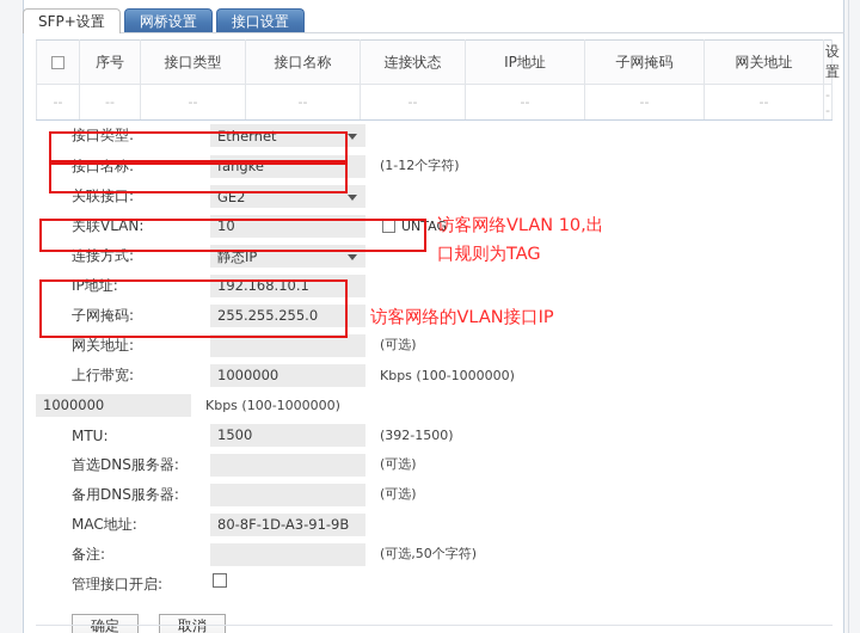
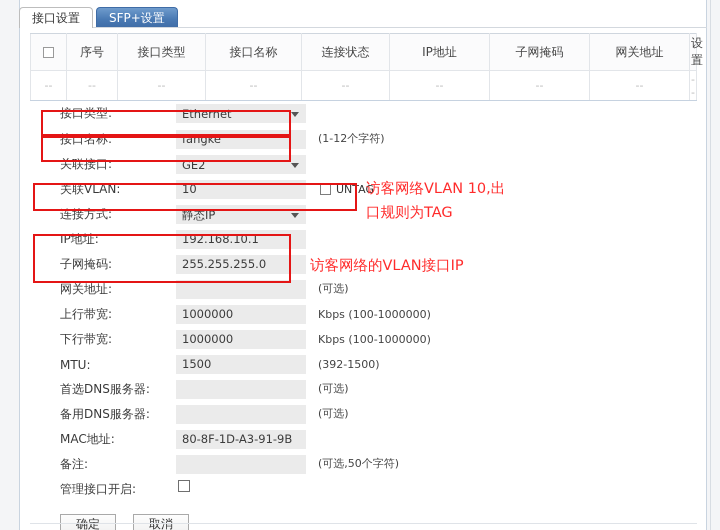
- SFP+设置
+ 接口设置
- 网桥设置
- 接口设置
+ SFP+设置
  	序号	接口类型	接口名称	连接状态	IP地址	子网掩码	网关地址	设置
  --	--	--	--	--	--	--	--	--
  接口类型:
  Ethernet
  接口名称:
  fangke
  (1-12个字符)
  关联接口:
  GE2
  关联VLAN:
  10
  UNTAG
  连接方式:
  静态IP
  IP地址:
  192.168.10.1
  子网掩码:
  255.255.255.0
  网关地址:
  (可选)
  上行带宽:
  1000000
  Kbps (100-1000000)
+ 下行带宽:
  1000000
  Kbps (100-1000000)
  MTU:
  1500
  (392-1500)
  首选DNS服务器:
  (可选)
  备用DNS服务器:
  (可选)
  MAC地址:
  80-8F-1D-A3-91-9B
  备注:
  (可选,50个字符)
  管理接口开启:
  确定
  取消
  访客网络VLAN 10,出
  口规则为TAG
  访客网络的VLAN接口IP
